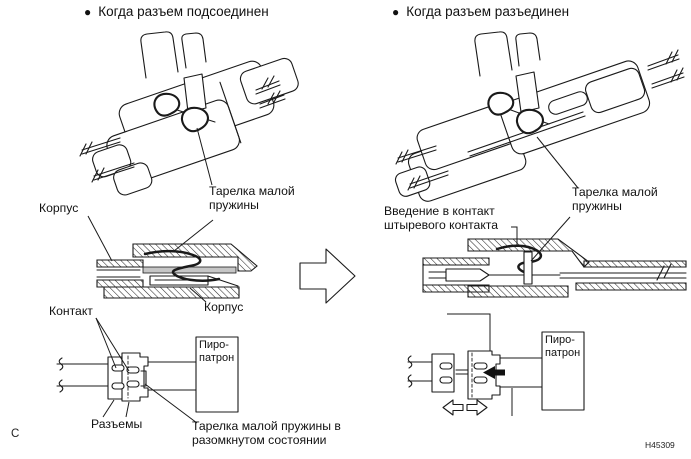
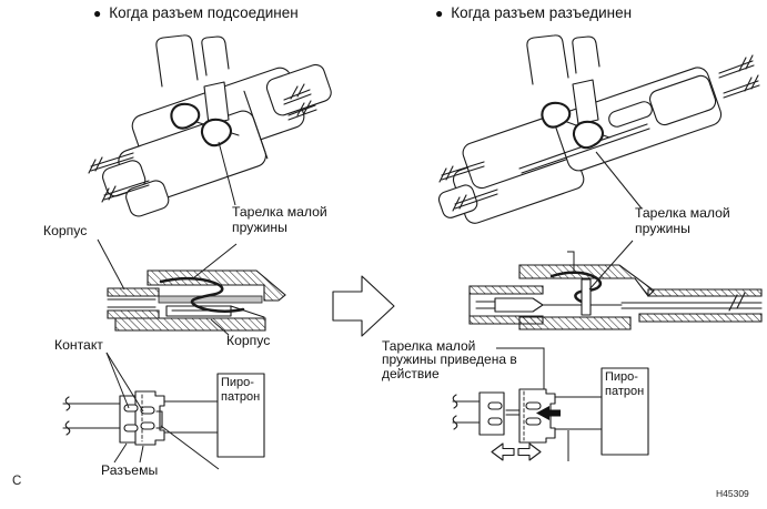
  ●
  Когда разъем подсоединен
  ●
  Когда разъем разъединен
  Тарелка малой пружины
  Корпус
  Корпус
  Контакт
  Разъемы
  Пиро-
  патрон
- Тарелка малой пружины в разомкнутом состоянии
- Введение в контакт штыревого контакта
  Тарелка малой пружины
+ Тарелка малой пружины приведена в действие
  Пиро-
  патрон
  C
  H45309
